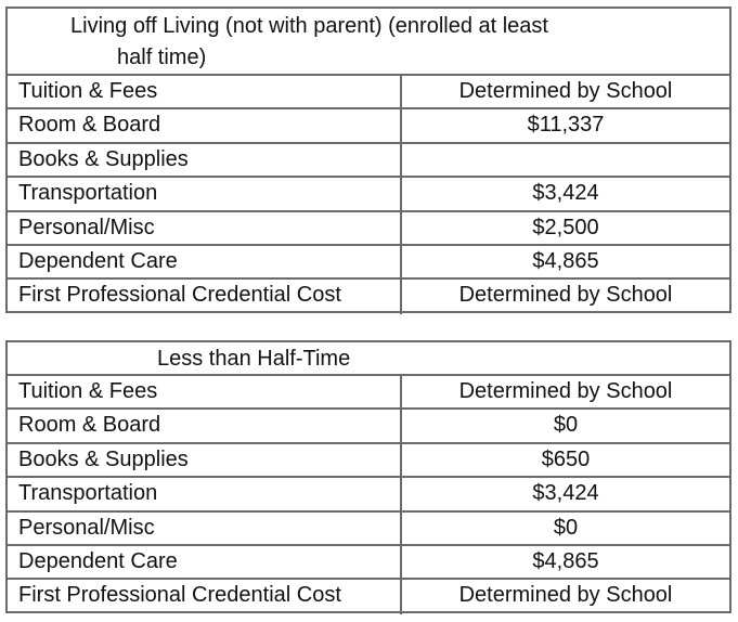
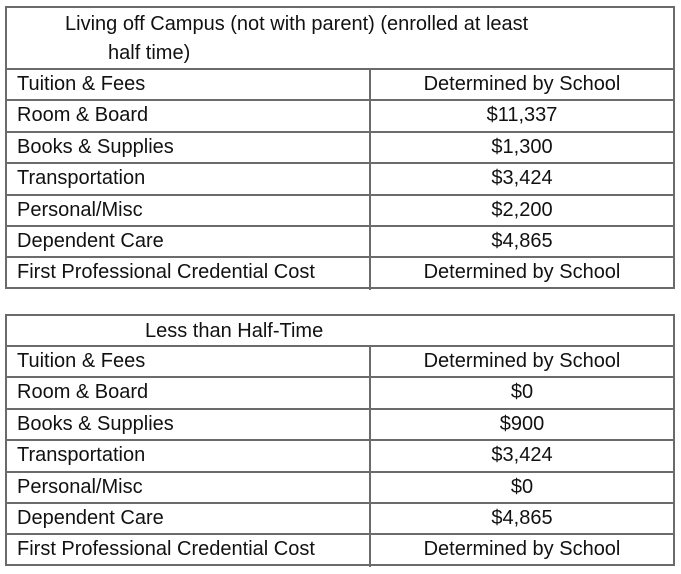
- Living off Living (not with parent) (enrolled at least
+ Living off Campus (not with parent) (enrolled at least
  half time)
  Tuition & Fees
  Determined by School
  Room & Board
  $11,337
  Books & Supplies
+ $1,300
  Transportation
  $3,424
  Personal/Misc
- $2,500
+ $2,200
  Dependent Care
  $4,865
  First Professional Credential Cost
  Determined by School
  Less than Half-Time
  Tuition & Fees
  Determined by School
  Room & Board
  $0
  Books & Supplies
- $650
+ $900
  Transportation
  $3,424
  Personal/Misc
  $0
  Dependent Care
  $4,865
  First Professional Credential Cost
  Determined by School
